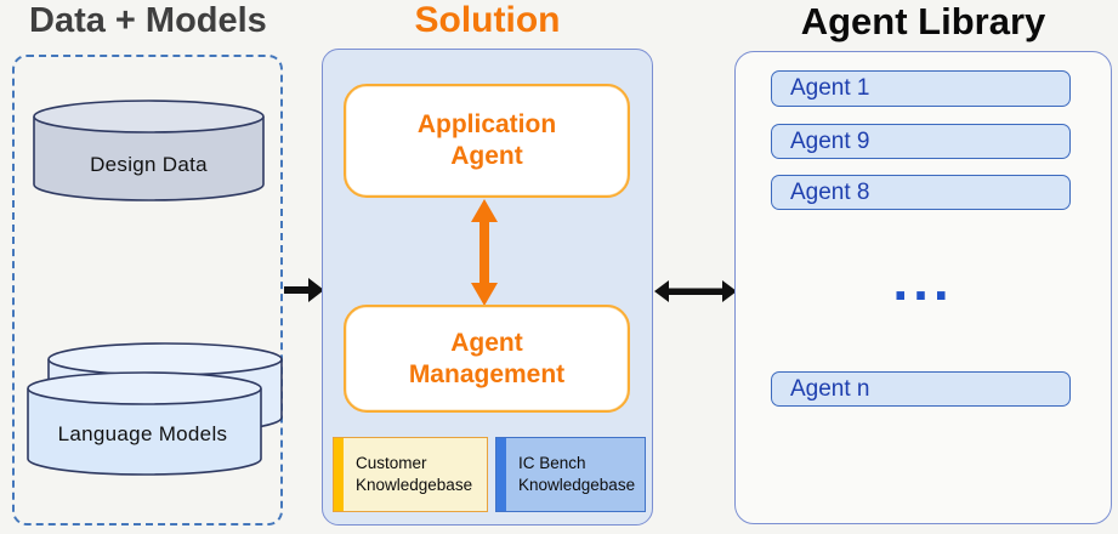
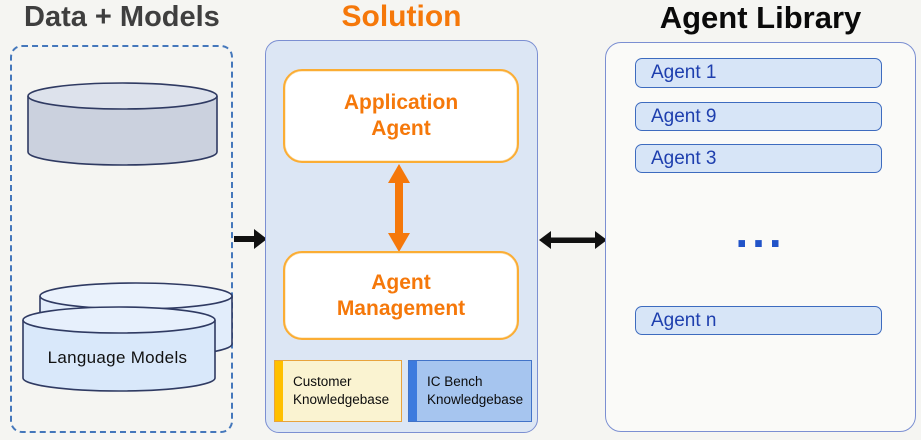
  Data + Models
  Solution
  Agent Library
- Design Data
  Language Models
  Application Agent
  Agent Management
  Customer Knowledgebase
  IC Bench Knowledgebase
  Agent 1
  Agent 9
- Agent 8
+ Agent 3
  ...
  Agent n
